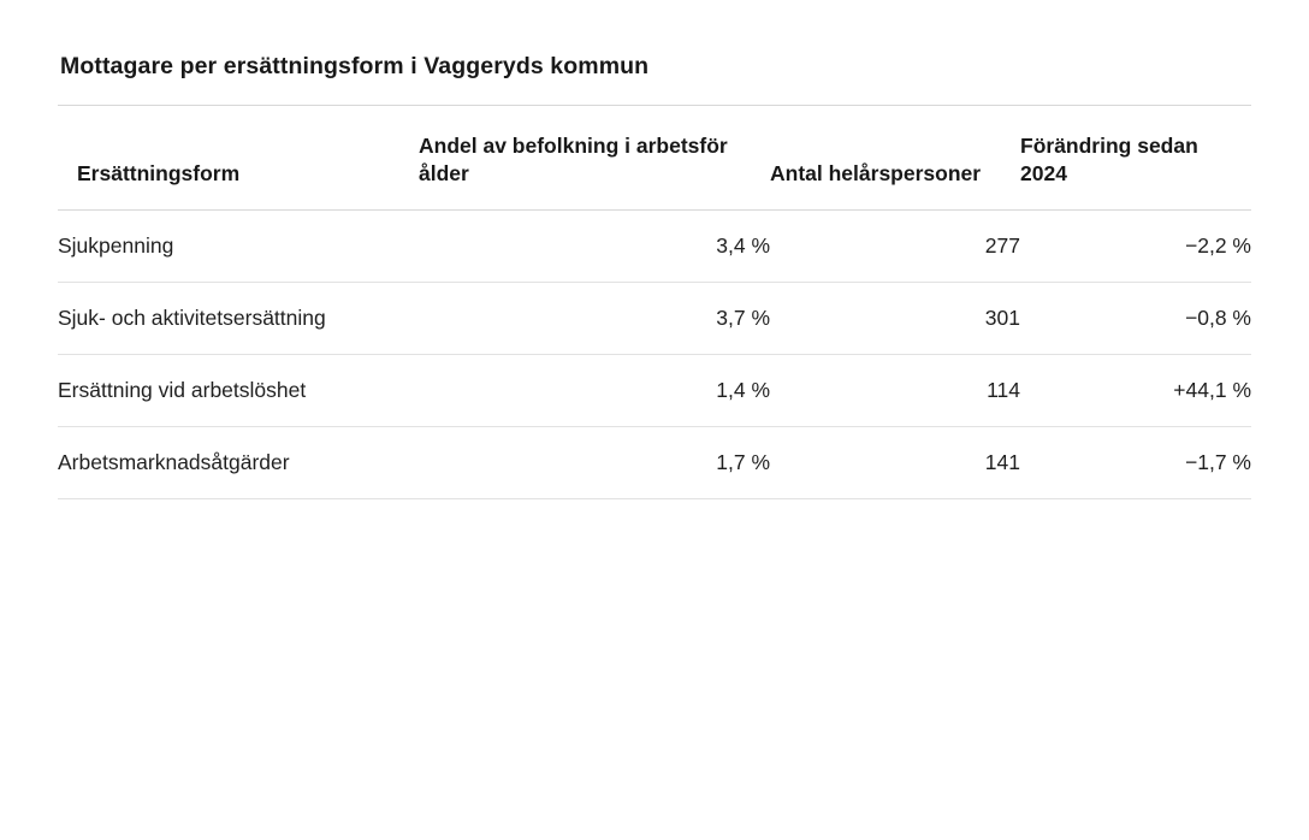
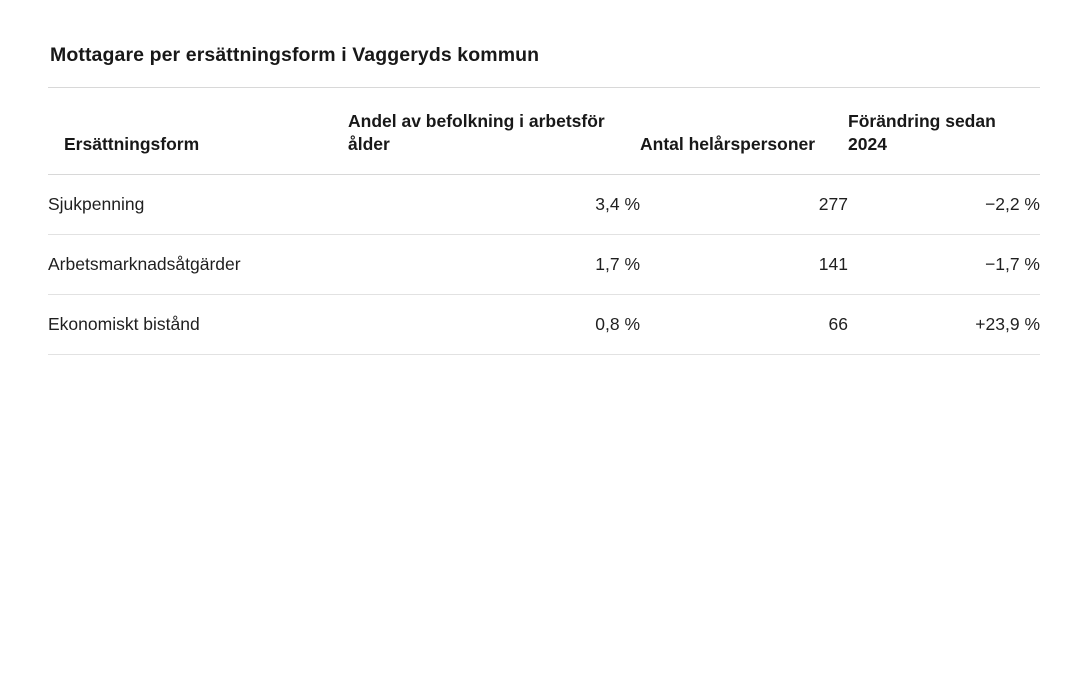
  Mottagare per ersättningsform i Vaggeryds kommun
  Ersättningsform	Andel av befolkning i arbetsför ålder	Antal helårspersoner	Förändring sedan 2024
  Sjukpenning	3,4 %	277	−2,2 %
- Sjuk- och aktivitetsersättning	3,7 %	301	−0,8 %
- Ersättning vid arbetslöshet	1,4 %	114	+44,1 %
  Arbetsmarknadsåtgärder	1,7 %	141	−1,7 %
+ Ekonomiskt bistånd	0,8 %	66	+23,9 %
